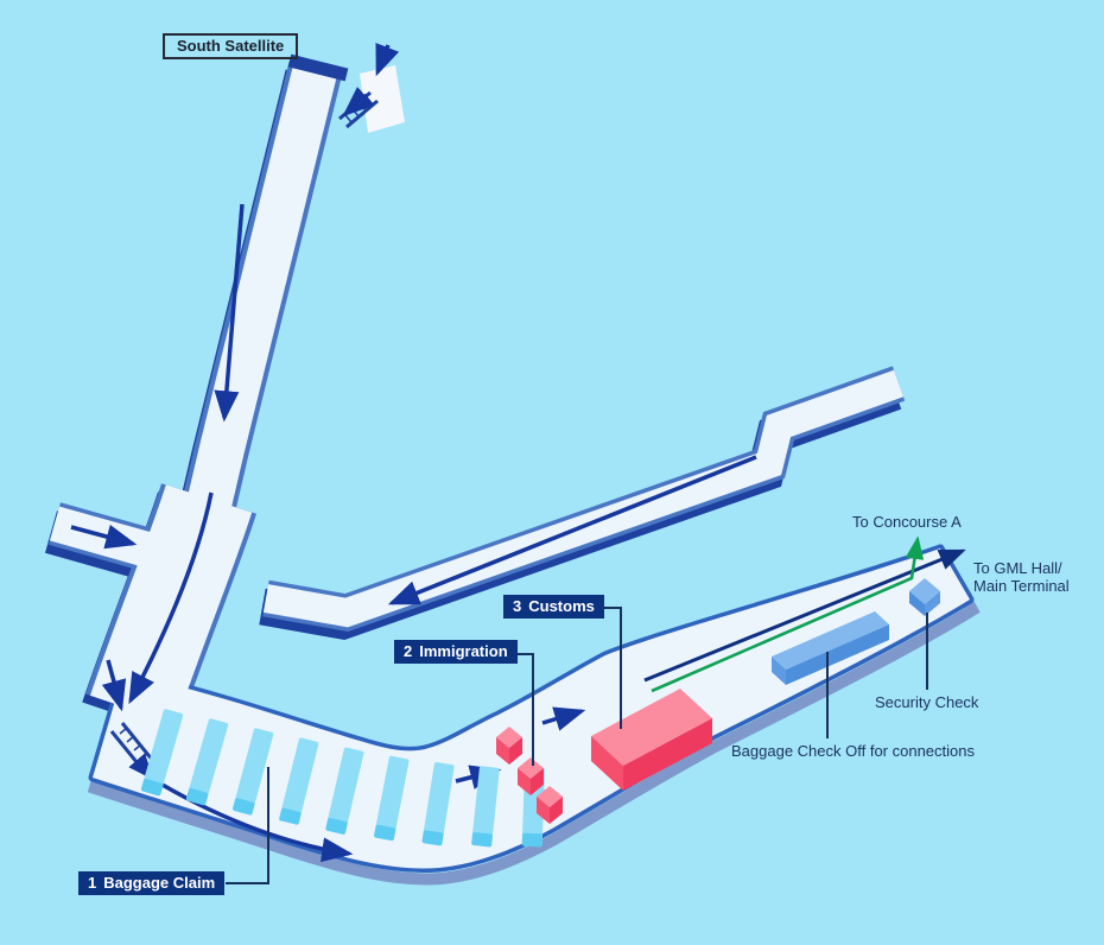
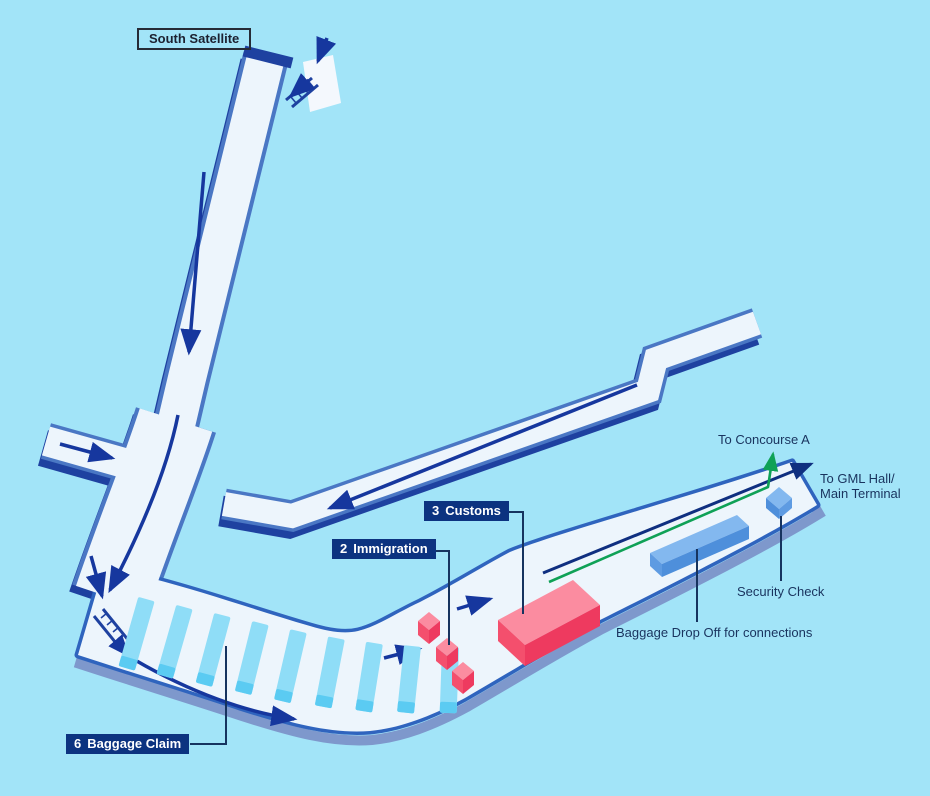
  South Satellite
- 1 Baggage Claim
+ 6 Baggage Claim
  2 Immigration
  3 Customs
  Security Check
- Baggage Check Off for connections
+ Baggage Drop Off for connections
  To Concourse A
  To GML Hall/
  Main Terminal
